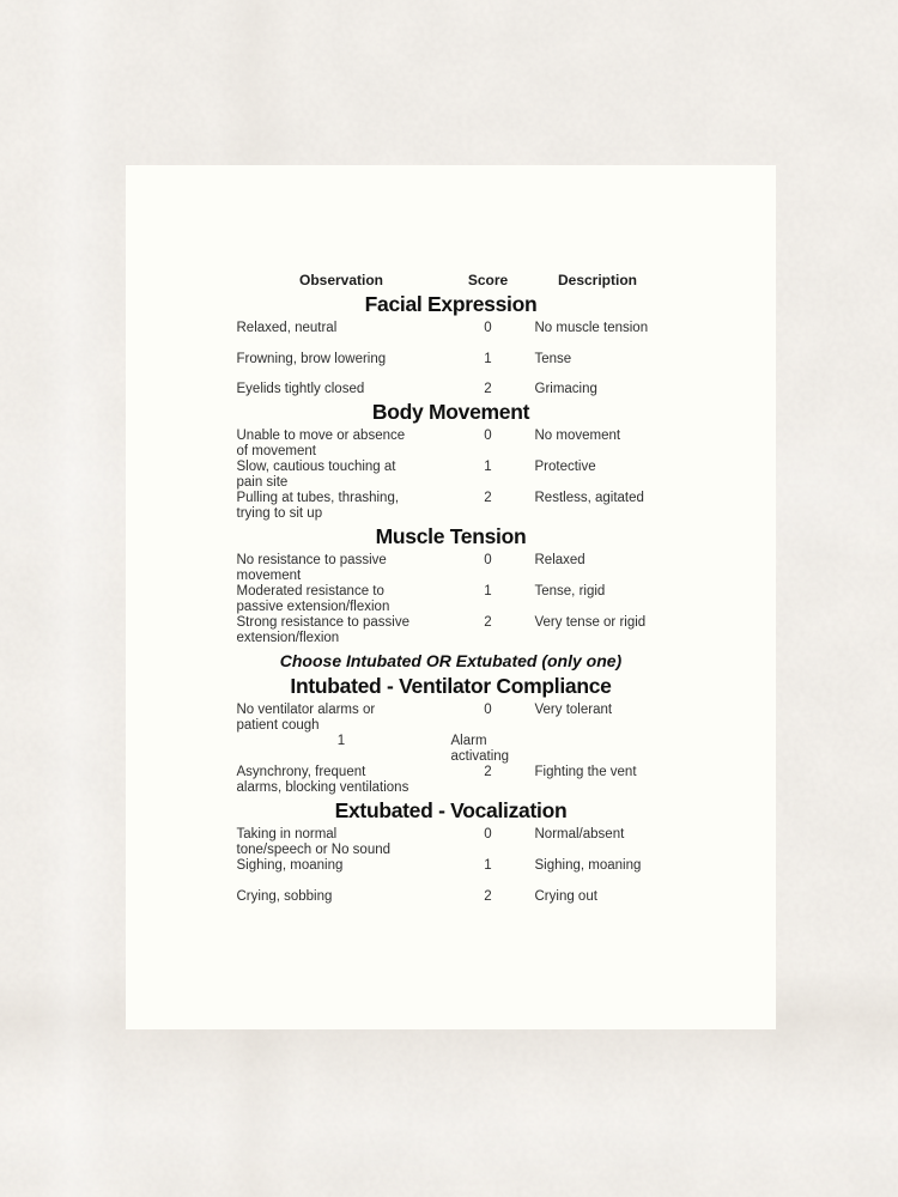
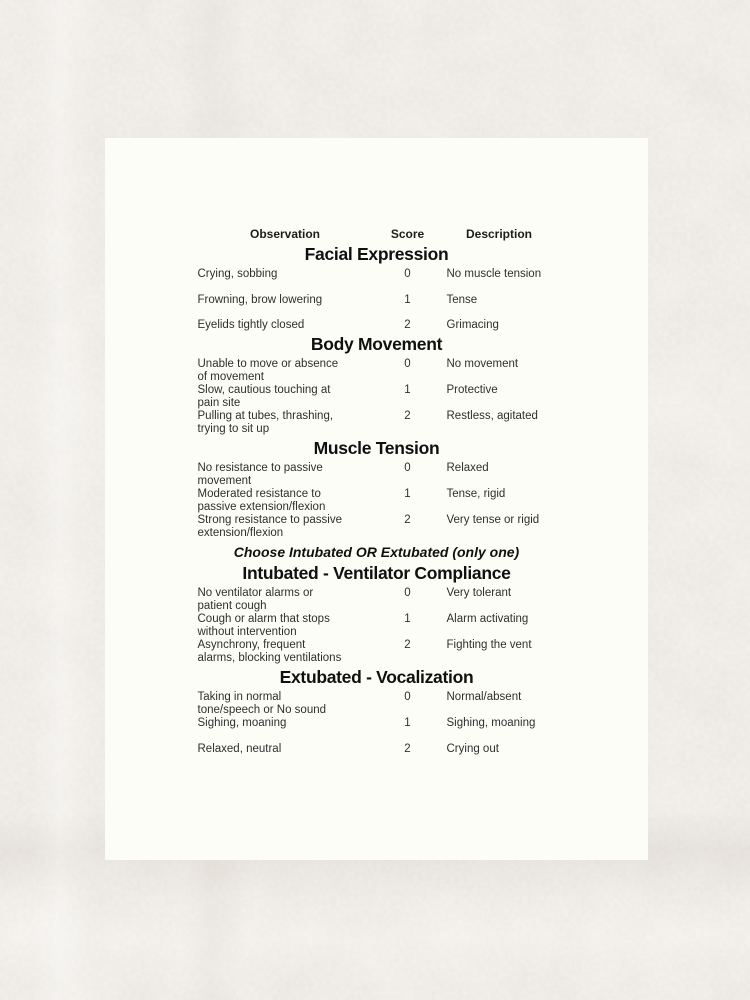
  Observation
  Score
  Description
  Facial Expression
- Relaxed, neutral
+ Crying, sobbing
  0
  No muscle tension
  Frowning, brow lowering
  1
  Tense
  Eyelids tightly closed
  2
  Grimacing
  Body Movement
  Unable to move or absence
  of movement
  0
  No movement
  Slow, cautious touching at
  pain site
  1
  Protective
  Pulling at tubes, thrashing,
  trying to sit up
  2
  Restless, agitated
  Muscle Tension
  No resistance to passive
  movement
  0
  Relaxed
  Moderated resistance to
  passive extension/flexion
  1
  Tense, rigid
  Strong resistance to passive
  extension/flexion
  2
  Very tense or rigid
  Choose Intubated OR Extubated (only one)
  Intubated - Ventilator Compliance
  No ventilator alarms or
  patient cough
  0
  Very tolerant
+ Cough or alarm that stops
+ without intervention
  1
  Alarm activating
  Asynchrony, frequent
  alarms, blocking ventilations
  2
  Fighting the vent
  Extubated - Vocalization
  Taking in normal
  tone/speech or No sound
  0
  Normal/absent
  Sighing, moaning
  1
  Sighing, moaning
- Crying, sobbing
+ Relaxed, neutral
  2
  Crying out
